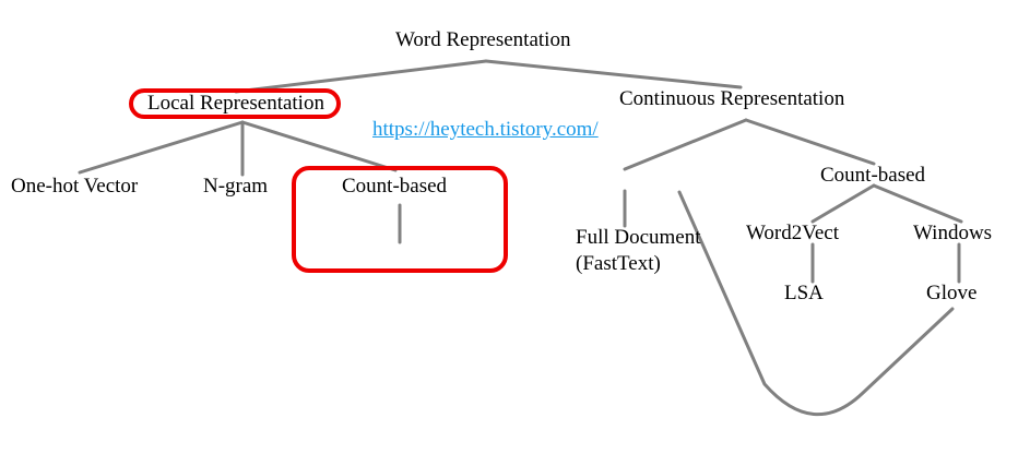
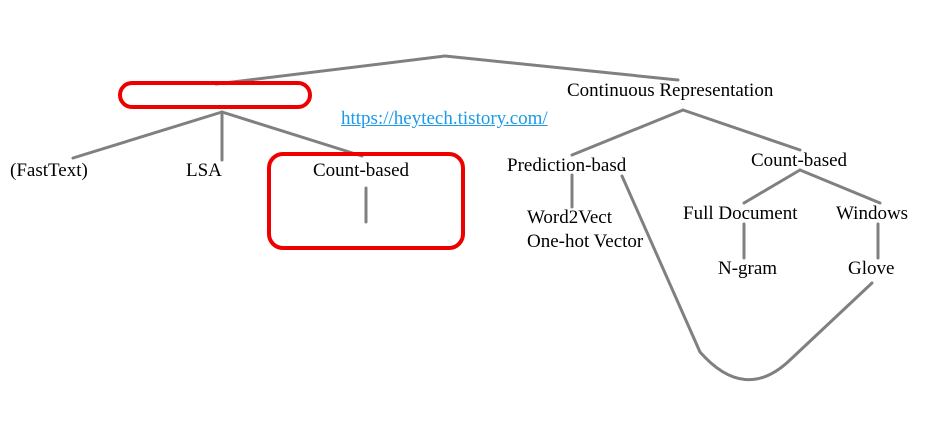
- Word Representation
- Local Representation
  Continuous Representation
  https://heytech.tistory.com/
- One-hot Vector
+ (FastText)
- N-gram
+ LSA
  Count-based
+ Prediction-basd
- Full Document
+ Word2Vect
- (FastText)
+ One-hot Vector
  Count-based
- Word2Vect
+ Full Document
  Windows
- LSA
+ N-gram
  Glove
